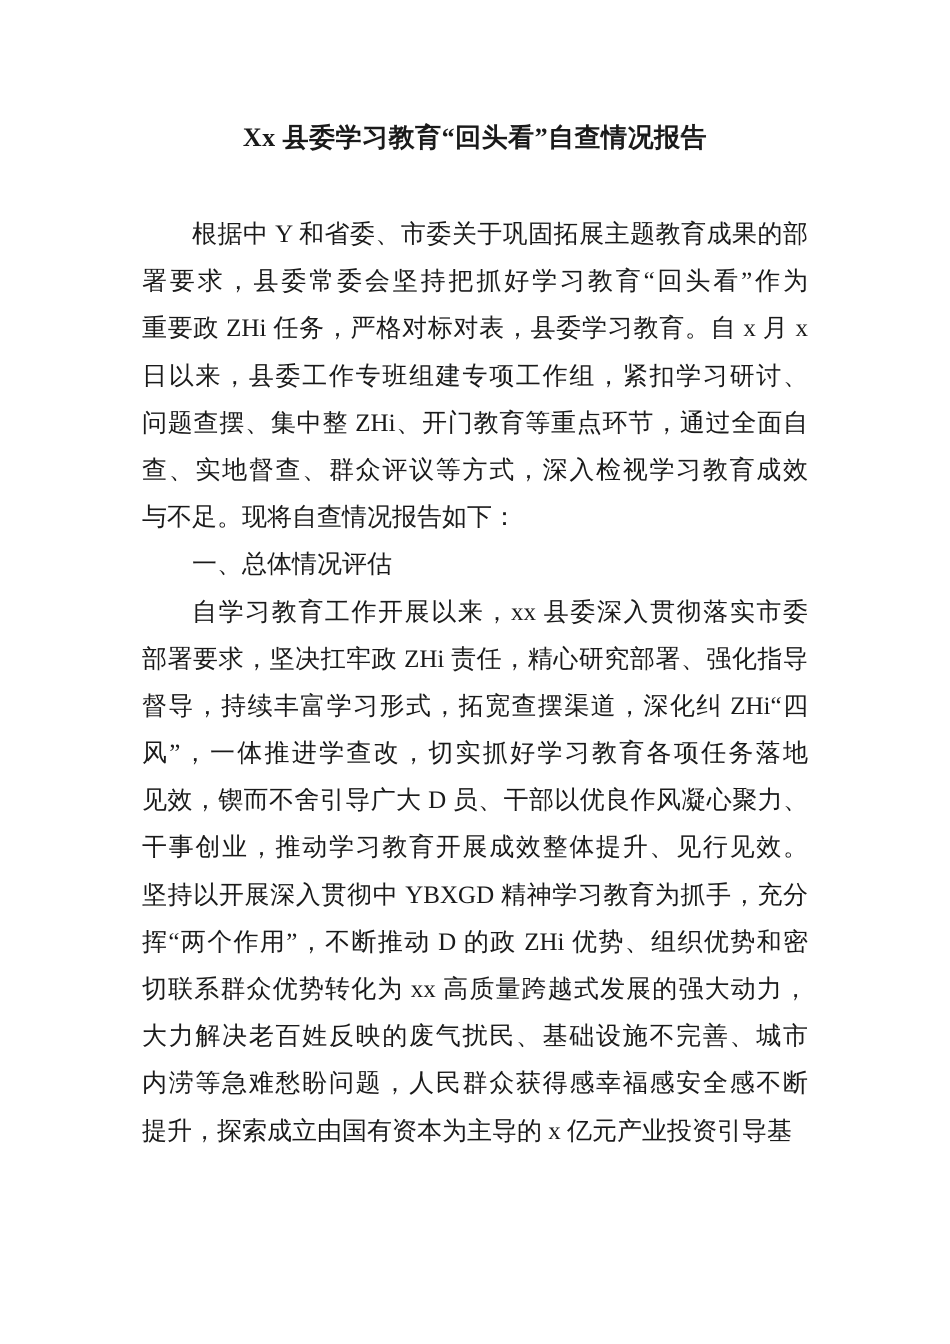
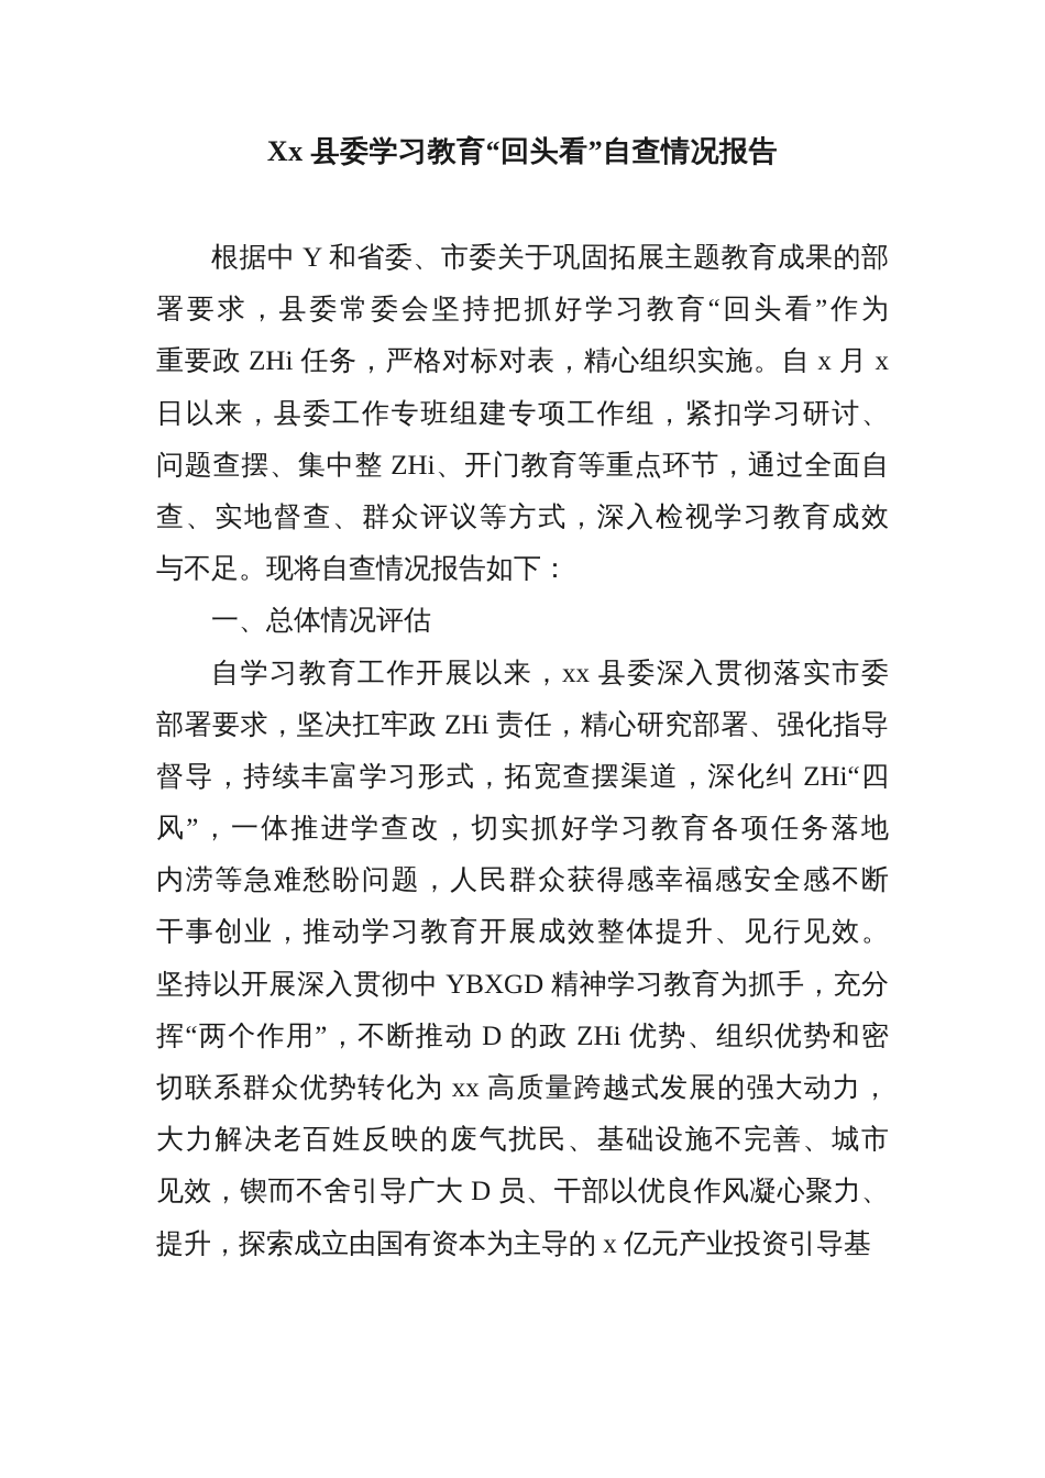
  Xx 县委学习教育“回头看”自查情况报告
  根据中 Y 和省委、市委关于巩固拓展主题教育成果的部
  署要求，县委常委会坚持把抓好学习教育“回头看”作为
- 重要政 ZHi 任务，严格对标对表，县委学习教育。自 x 月 x
+ 重要政 ZHi 任务，严格对标对表，精心组织实施。自 x 月 x
  日以来，县委工作专班组建专项工作组，紧扣学习研讨、
  问题查摆、集中整 ZHi、开门教育等重点环节，通过全面自
  查、实地督查、群众评议等方式，深入检视学习教育成效
  与不足。现将自查情况报告如下：
  一、总体情况评估
  自学习教育工作开展以来，xx 县委深入贯彻落实市委
  部署要求，坚决扛牢政 ZHi 责任，精心研究部署、强化指导
  督导，持续丰富学习形式，拓宽查摆渠道，深化纠 ZHi“四
  风”，一体推进学查改，切实抓好学习教育各项任务落地
- 见效，锲而不舍引导广大 D 员、干部以优良作风凝心聚力、
+ 内涝等急难愁盼问题，人民群众获得感幸福感安全感不断
  干事创业，推动学习教育开展成效整体提升、见行见效。
  坚持以开展深入贯彻中 YBXGD 精神学习教育为抓手，充分
  挥“两个作用”，不断推动 D 的政 ZHi 优势、组织优势和密
  切联系群众优势转化为 xx 高质量跨越式发展的强大动力，
  大力解决老百姓反映的废气扰民、基础设施不完善、城市
- 内涝等急难愁盼问题，人民群众获得感幸福感安全感不断
+ 见效，锲而不舍引导广大 D 员、干部以优良作风凝心聚力、
  提升，探索成立由国有资本为主导的 x 亿元产业投资引导基
